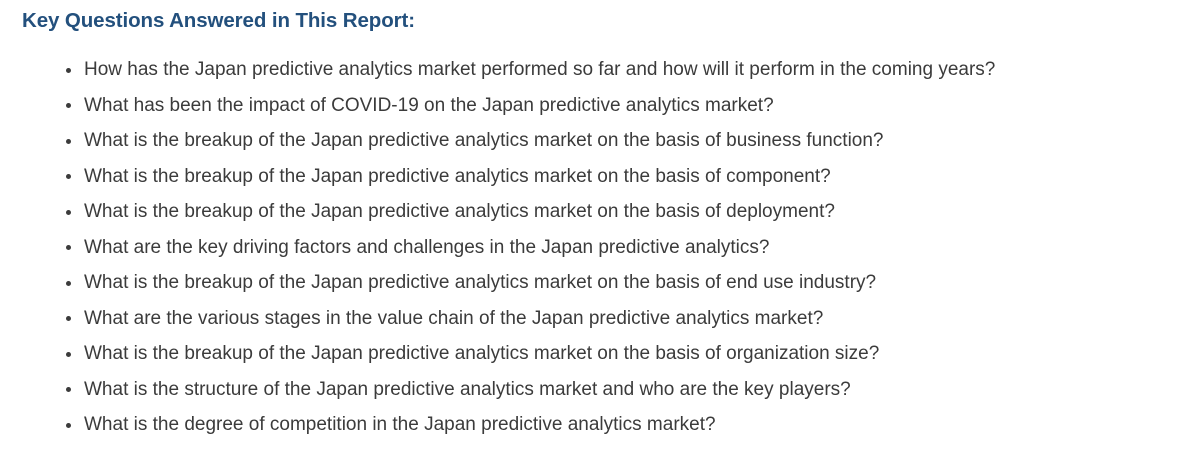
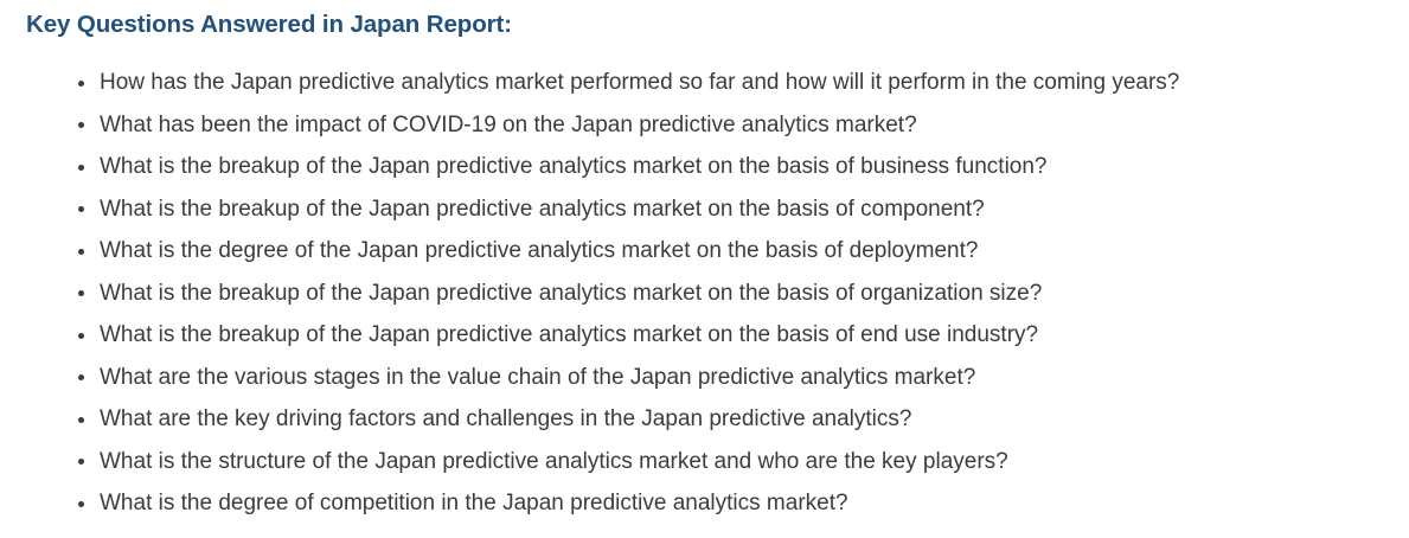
- Key Questions Answered in This Report:
+ Key Questions Answered in Japan Report:
  How has the Japan predictive analytics market performed so far and how will it perform in the coming years?
  What has been the impact of COVID-19 on the Japan predictive analytics market?
  What is the breakup of the Japan predictive analytics market on the basis of business function?
  What is the breakup of the Japan predictive analytics market on the basis of component?
- What is the breakup of the Japan predictive analytics market on the basis of deployment?
+ What is the degree of the Japan predictive analytics market on the basis of deployment?
- What are the key driving factors and challenges in the Japan predictive analytics?
+ What is the breakup of the Japan predictive analytics market on the basis of organization size?
  What is the breakup of the Japan predictive analytics market on the basis of end use industry?
  What are the various stages in the value chain of the Japan predictive analytics market?
- What is the breakup of the Japan predictive analytics market on the basis of organization size?
+ What are the key driving factors and challenges in the Japan predictive analytics?
  What is the structure of the Japan predictive analytics market and who are the key players?
  What is the degree of competition in the Japan predictive analytics market?
